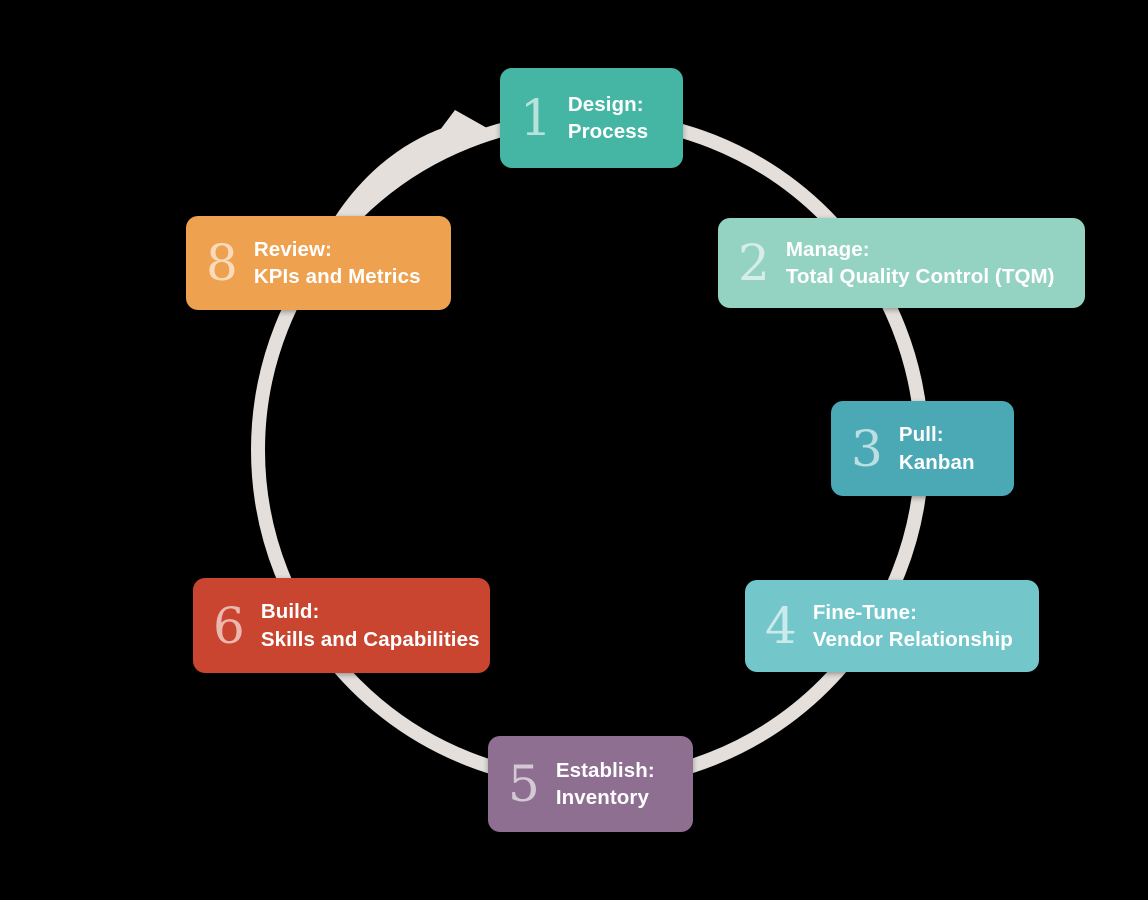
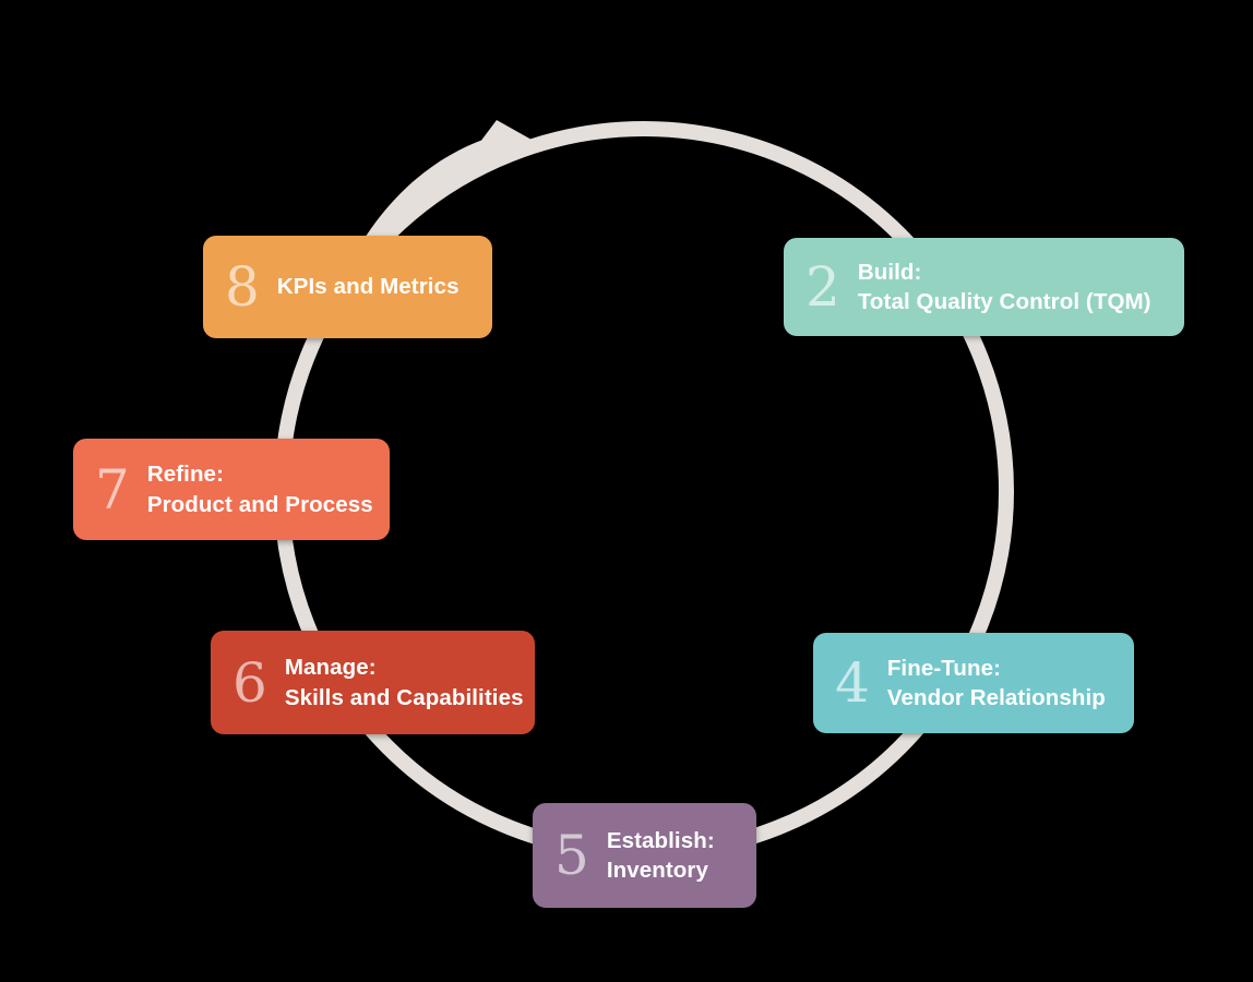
- 1
- Design:
- Process
  2
- Manage:
+ Build:
  Total Quality Control (TQM)
- 3
- Pull:
- Kanban
  4
  Fine-Tune:
  Vendor Relationship
  5
  Establish:
  Inventory
  6
- Build:
+ Manage:
  Skills and Capabilities
+ 7
+ Refine:
+ Product and Process
  8
- Review:
  KPIs and Metrics
